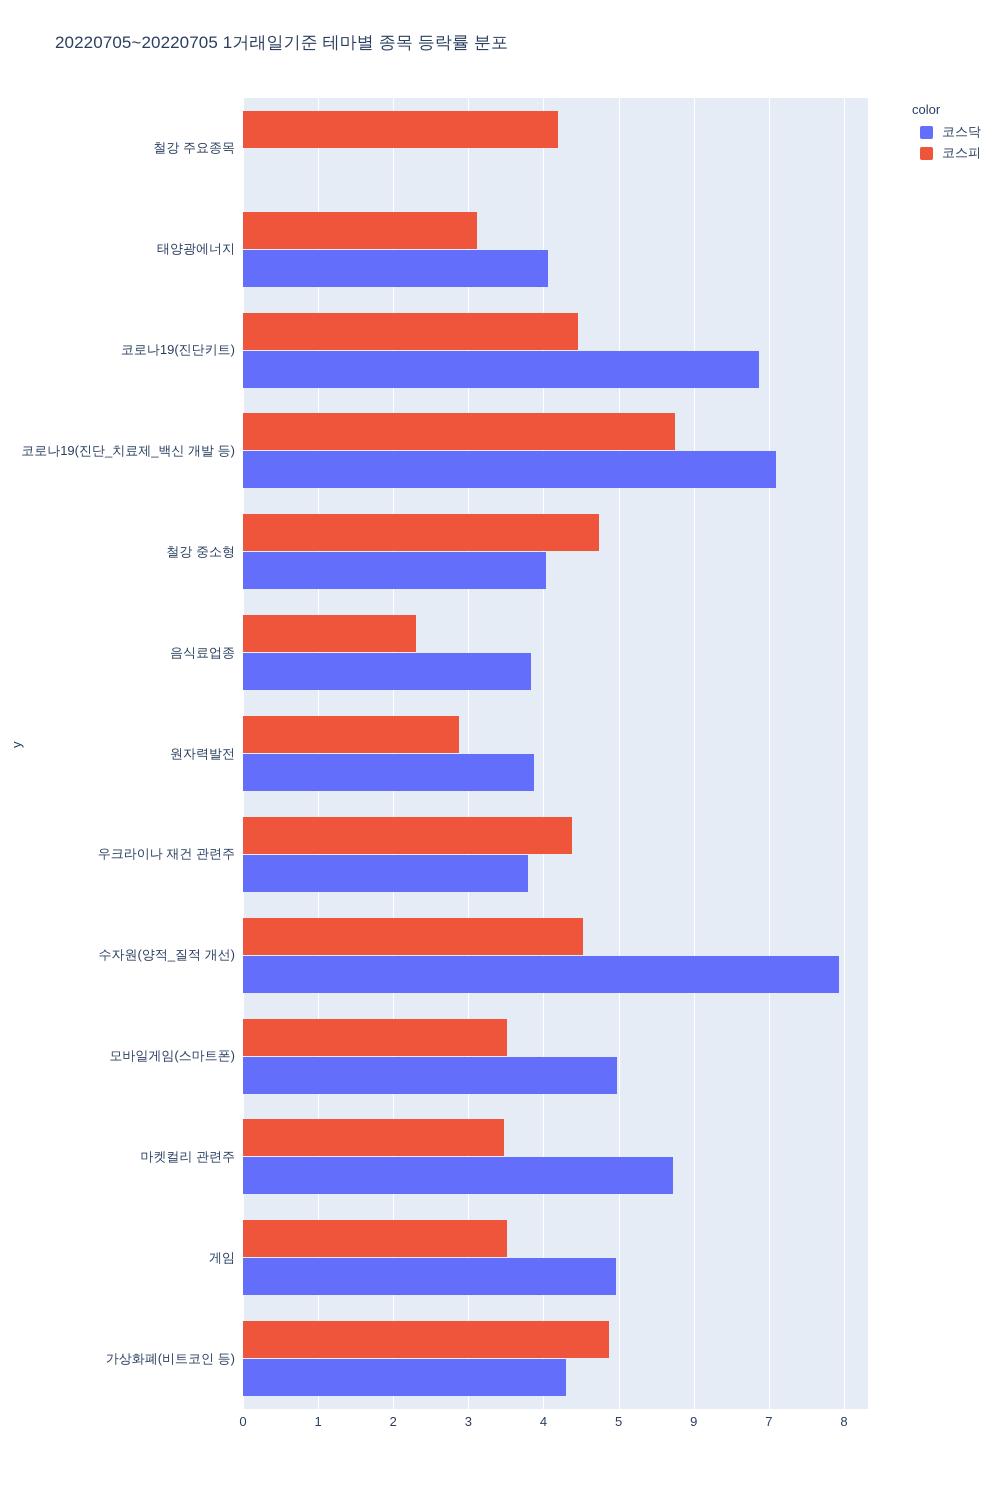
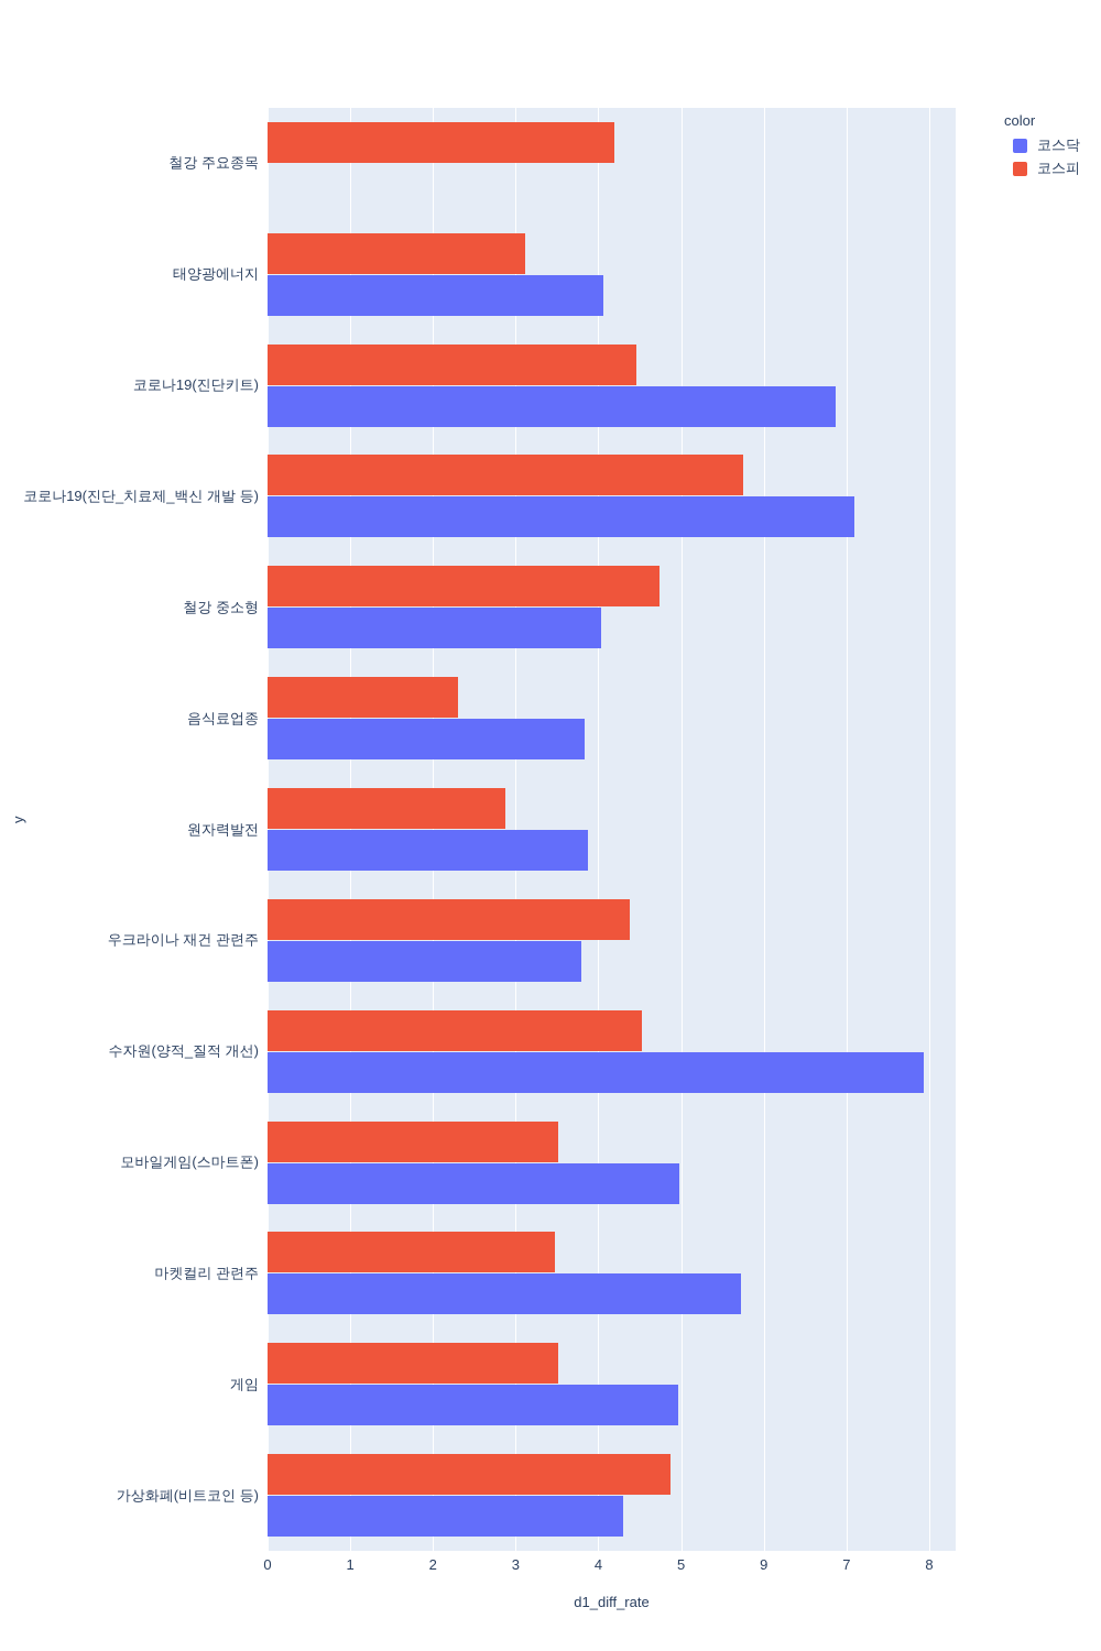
- 20220705~20220705 1거래일기준 테마별 종목 등락률 분포
  철강 주요종목
  태양광에너지
  코로나19(진단키트)
  코로나19(진단_치료제_백신 개발 등)
  철강 중소형
  음식료업종
  원자력발전
  우크라이나 재건 관련주
  수자원(양적_질적 개선)
  모바일게임(스마트폰)
  마켓컬리 관련주
  게임
  가상화폐(비트코인 등)
  0
  1
  2
  3
  4
  5
  9
  7
  8
+ d1_diff_rate
  color
  코스닥
  코스피
